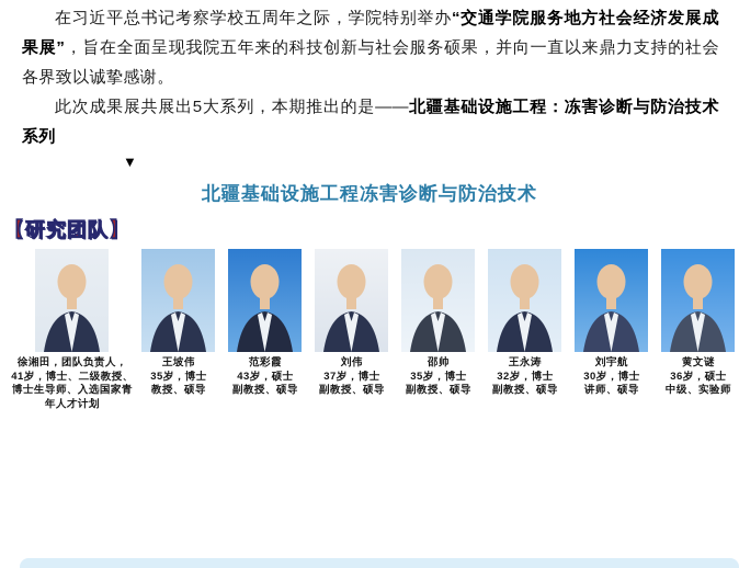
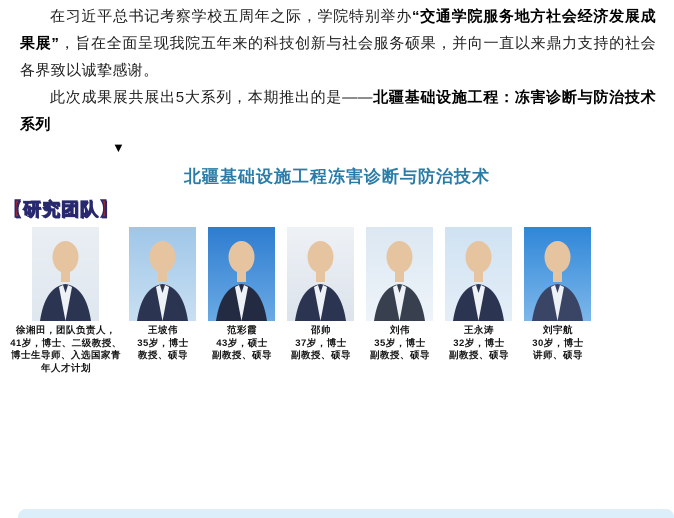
  在习近平总书记考察学校五周年之际，学院特别举办“交通学院服务地方社会经济发展成果展”，旨在全面呈现我院五年来的科技创新与社会服务硕果，并向一直以来鼎力支持的社会各界致以诚挚感谢。
  此次成果展共展出5大系列，本期推出的是——北疆基础设施工程：冻害诊断与防治技术系列
  ▼
  北疆基础设施工程冻害诊断与防治技术
  【研究团队】
  徐湘田，团队负责人，
  41岁，博士、二级教授、
  博士生导师、入选国家青
  年人才计划
  王坡伟
  35岁，博士
  教授、硕导
  范彩霞
  43岁，硕士
  副教授、硕导
- 刘伟
+ 邵帅
  37岁，博士
  副教授、硕导
- 邵帅
+ 刘伟
  35岁，博士
  副教授、硕导
  王永涛
  32岁，博士
  副教授、硕导
  刘宇航
  30岁，博士
  讲师、硕导
- 黄文谜
- 36岁，硕士
- 中级、实验师
